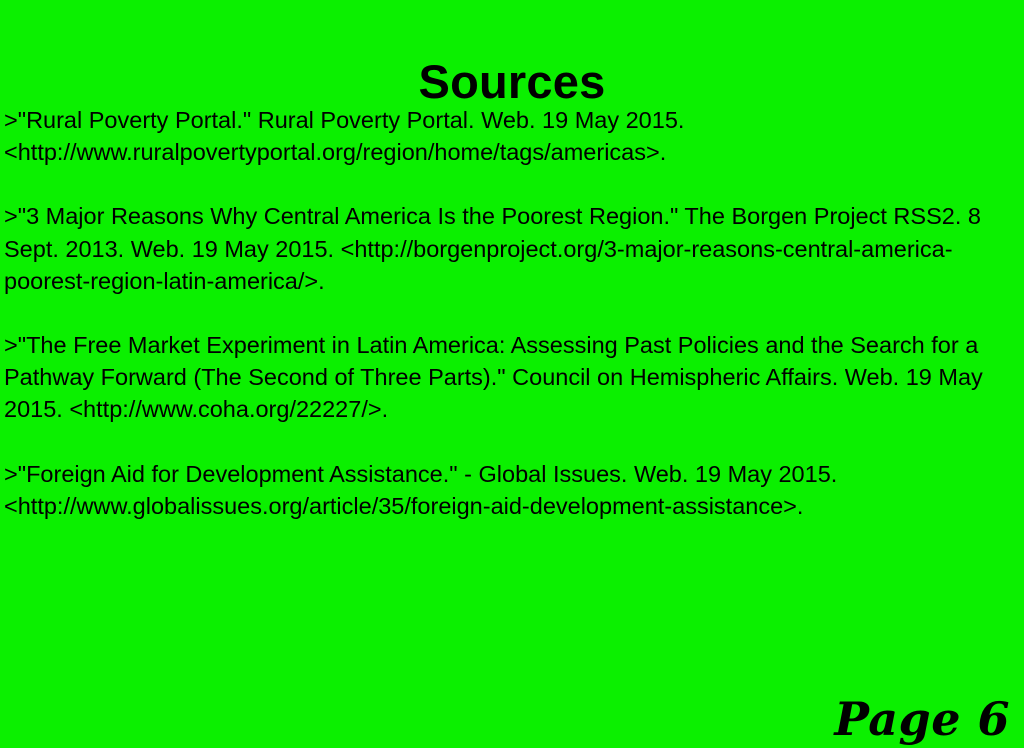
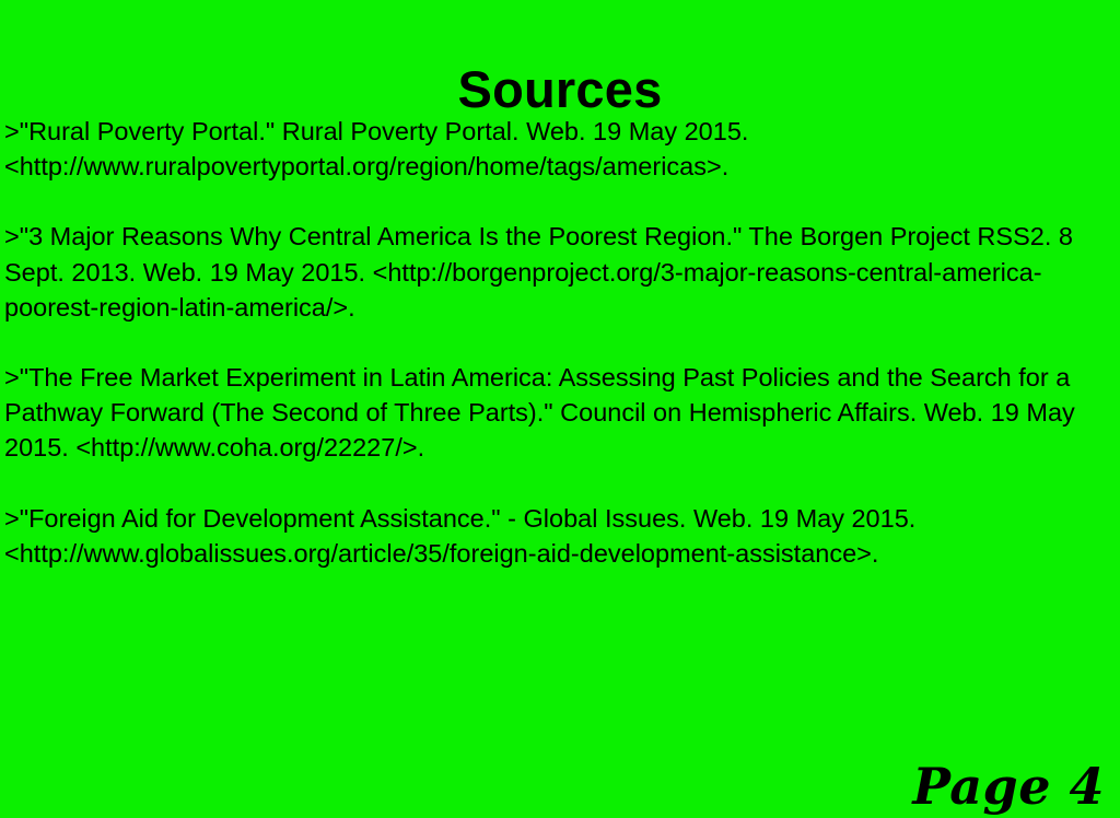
  Sources
  >"Rural Poverty Portal." Rural Poverty Portal. Web. 19 May 2015. <http://www.ruralpovertyportal.org/region/home/tags/americas>.
  >"3 Major Reasons Why Central America Is the Poorest Region." The Borgen Project RSS2. 8 Sept. 2013. Web. 19 May 2015. <http://borgenproject.org/3-major-reasons-central-america-poorest-region-latin-america/>.
  >"The Free Market Experiment in Latin America: Assessing Past Policies and the Search for a Pathway Forward (The Second of Three Parts)." Council on Hemispheric Affairs. Web. 19 May 2015. <http://www.coha.org/22227/>.
  >"Foreign Aid for Development Assistance." - Global Issues. Web. 19 May 2015. <http://www.globalissues.org/article/35/foreign-aid-development-assistance>.
- Page 6
+ Page 4
